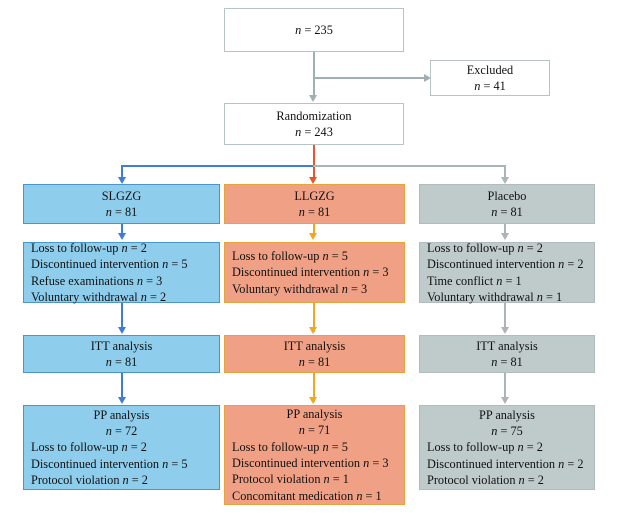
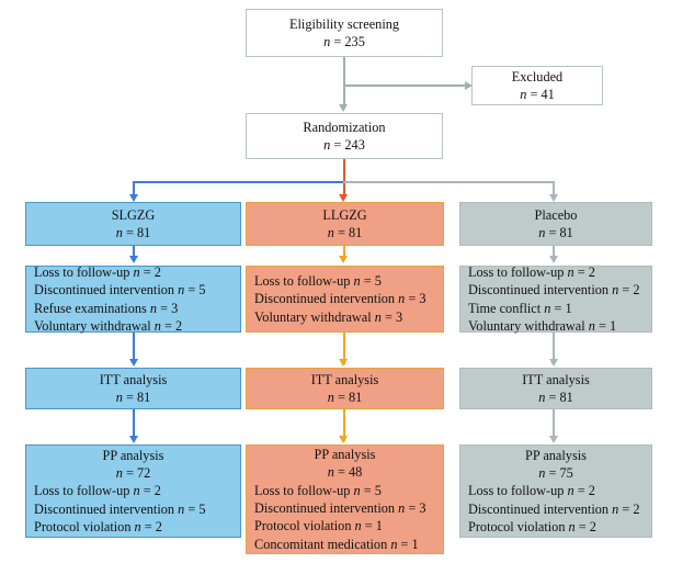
+ Eligibility screening
  n = 235
  Excluded
  n = 41
  Randomization
  n = 243
  SLGZG
  n = 81
  LLGZG
  n = 81
  Placebo
  n = 81
  Loss to follow-up n = 2
  Discontinued intervention n = 5
  Refuse examinations n = 3
  Voluntary withdrawal n = 2
  Loss to follow-up n = 5
  Discontinued intervention n = 3
  Voluntary withdrawal n = 3
  Loss to follow-up n = 2
  Discontinued intervention n = 2
  Time conflict n = 1
  Voluntary withdrawal n = 1
  ITT analysis
  n = 81
  ITT analysis
  n = 81
  ITT analysis
  n = 81
  PP analysis
  n = 72
  Loss to follow-up n = 2
  Discontinued intervention n = 5
  Protocol violation n = 2
  PP analysis
- n = 71
+ n = 48
  Loss to follow-up n = 5
  Discontinued intervention n = 3
  Protocol violation n = 1
  Concomitant medication n = 1
  PP analysis
  n = 75
  Loss to follow-up n = 2
  Discontinued intervention n = 2
  Protocol violation n = 2
